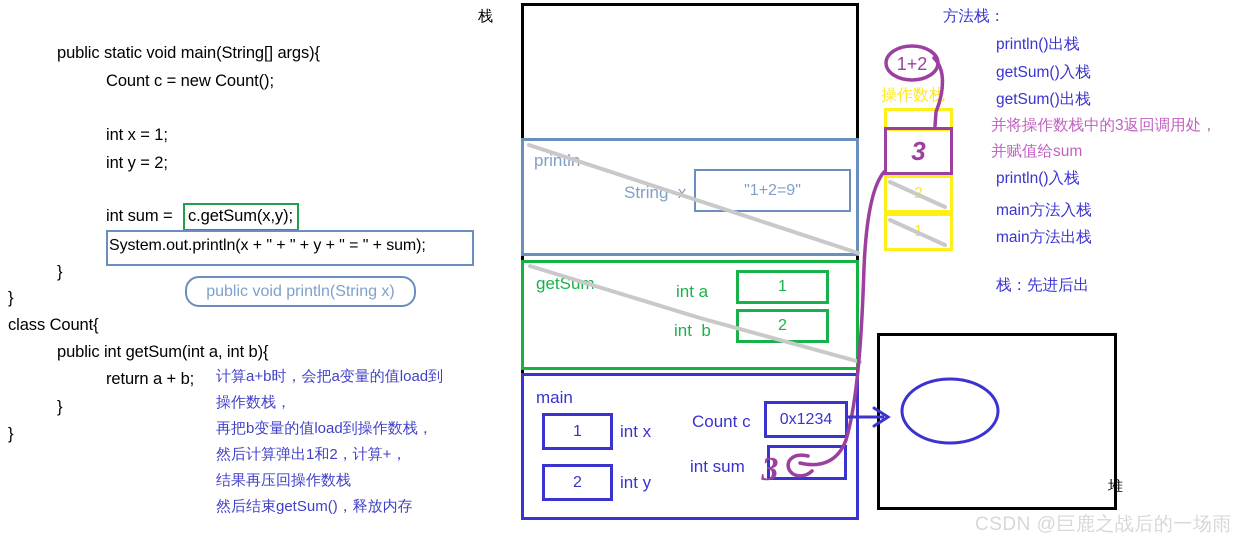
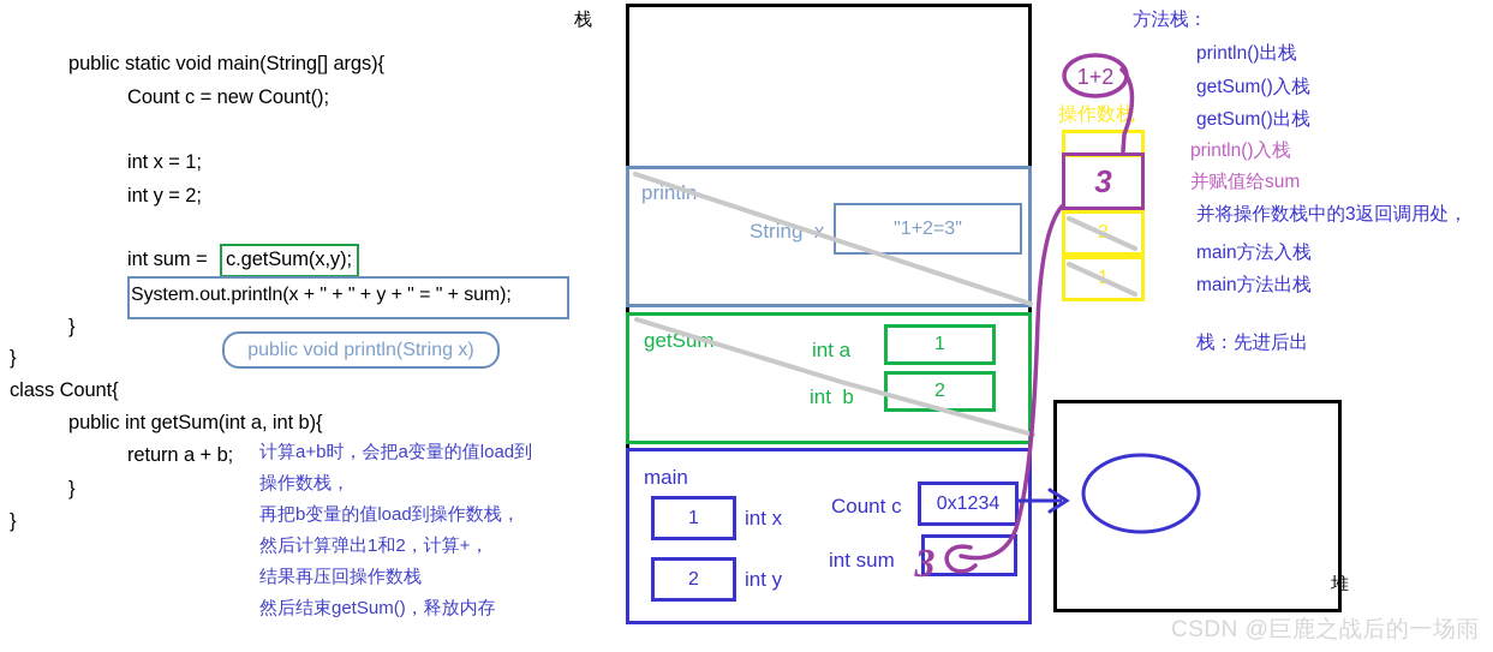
  public static void main(String[] args){
  Count c = new Count();
  int x = 1;
  int y = 2;
  int sum =
  c.getSum(x,y);
  System.out.println(x + " + " + y + " = " + sum);
  }
  }
  class Count{
  public int getSum(int a, int b){
  return a + b;
  }
  }
  public void println(String x)
  计算a+b时，会把a变量的值load到
  操作数栈，
  再把b变量的值load到操作数栈，
  然后计算弹出1和2，计算+，
  结果再压回操作数栈
  然后结束getSum()，释放内存
  栈
  printl
  String x
- "1+2=9"
+ "1+2=3"
  getSu
  int a
  1
  int b
  2
  main
  1
  int x
  2
  int y
  Count c
  0x1234
  int sum
  操作数栈
  3
  方法栈：
  println()出栈
  getSum()入栈
  getSum()出栈
- 并将操作数栈中的3返回调用处，
+ println()入栈
  并赋值给sum
- println()入栈
+ 并将操作数栈中的3返回调用处，
  main方法入栈
  main方法出栈
  栈：先进后出
  堆
  CSDN @巨鹿之战后的一场雨
  1+2
  3
